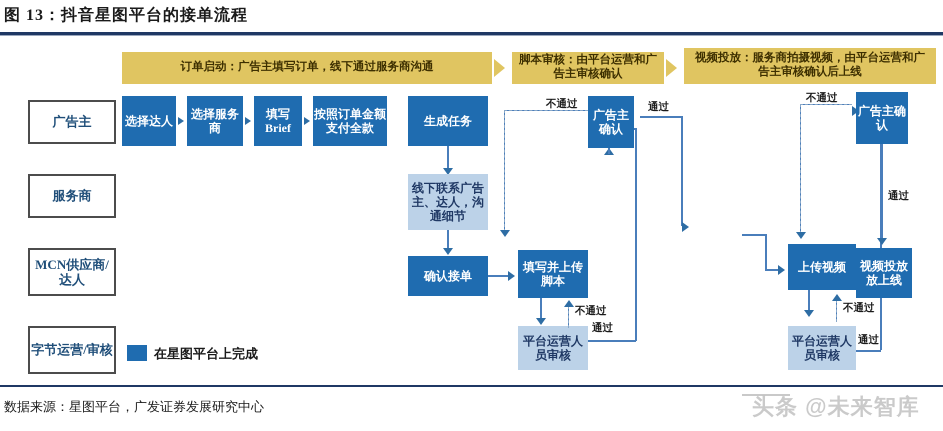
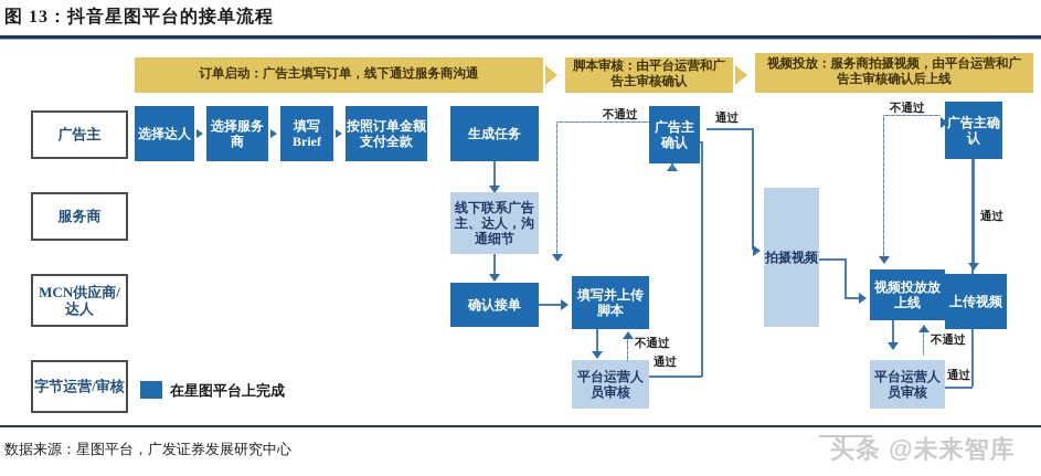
  图 13：抖音星图平台的接单流程
  订单启动：广告主填写订单，线下通过服务商沟通
  脚本审核：由平台运营和广告主审核确认
  视频投放：服务商拍摄视频，由平台运营和广告主审核确认后上线
  广告主
  服务商
  MCN供应商/达人
  字节运营/审核
  选择达人
  选择服务商
  填写Brief
  按照订单金额支付全款
  生成任务
  线下联系广告主、达人，沟通细节
  确认接单
  填写并上传脚本
  平台运营人员审核
  不通过
  通过
  通过
  广告主确认
  不通过
+ 拍摄视频
- 上传视频
+ 视频投放放上线
  平台运营人员审核
  不通过
  通过
  广告主确认
  不通过
  通过
- 视频投放放上线
+ 上传视频
  在星图平台上完成
  数据来源：星图平台，广发证券发展研究中心
  头条 @未来智库
